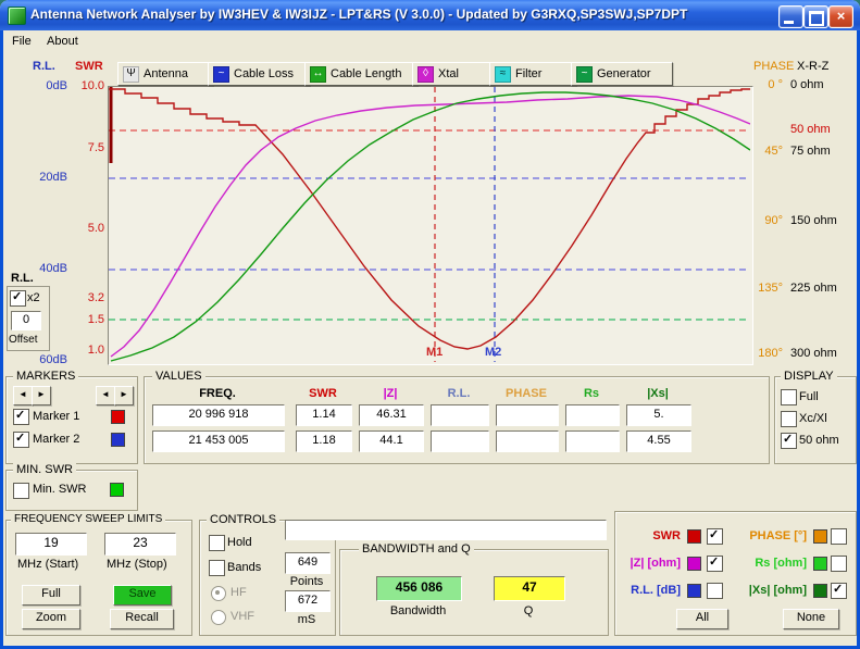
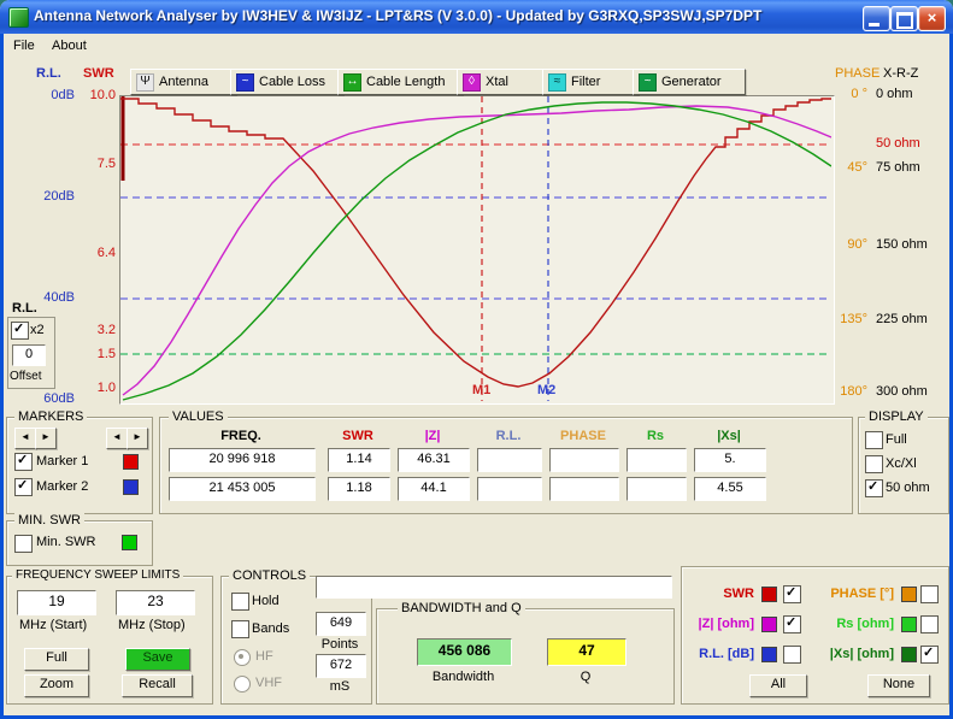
  Antenna Network Analyser by IW3HEV & IW3IJZ - LPT&RS (V 3.0.0) - Updated by G3RXQ,SP3SWJ,SP7DPT
  ×
  File
  About
  R.L.
  SWR
  PHASE
  X-R-Z
  R.L.
  ✓
  x2
  0
  Offset
  MARKERS
  ◄
  ►
  ◄
  ►
  VALUES
  DISPLAY
  MIN. SWR
  Min. SWR
  FREQUENCY SWEEP LIMITS
  19
  23
  MHz (Start)
  MHz (Stop)
  Full
  Save
  Zoom
  Recall
  CONTROLS
  Hold
  Bands
  HF
  VHF
  649
  Points
  672
  mS
  BANDWIDTH and Q
  456 086
  47
  Bandwidth
  Q
  All
  None
  Ψ
  Antenna
  ~
  Cable Loss
  ↔
  Cable Length
  ◊
  Xtal
  ≈
  Filter
  ~
  Generator
  0dB
  20dB
  40dB
  60dB
  10.0
  7.5
- 5.0
+ 6.4
  3.2
  1.5
  1.0
  0 °
  45°
  90°
  135°
  180°
  0 ohm
  50 ohm
  75 ohm
  150 ohm
  225 ohm
  300 ohm
  M1
  M2
  ✓
  Marker 1
  ✓
  Marker 2
  FREQ.
  SWR
  |Z|
  R.L.
  PHASE
  Rs
  |Xs|
  20 996 918
  1.14
  46.31
  5.
  21 453 005
  1.18
  44.1
  4.55
  Full
  Xc/Xl
  ✓
  50 ohm
  SWR
  ✓
  PHASE [°]
  |Z| [ohm]
  ✓
  Rs [ohm]
  R.L. [dB]
  |Xs| [ohm]
  ✓
